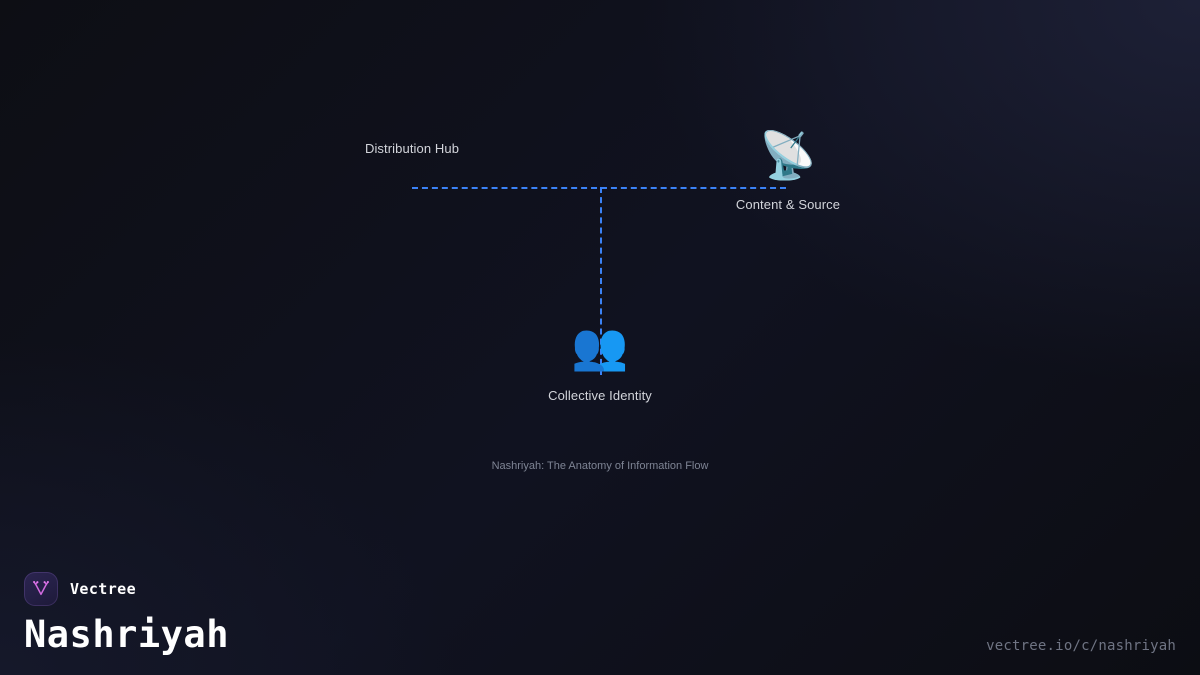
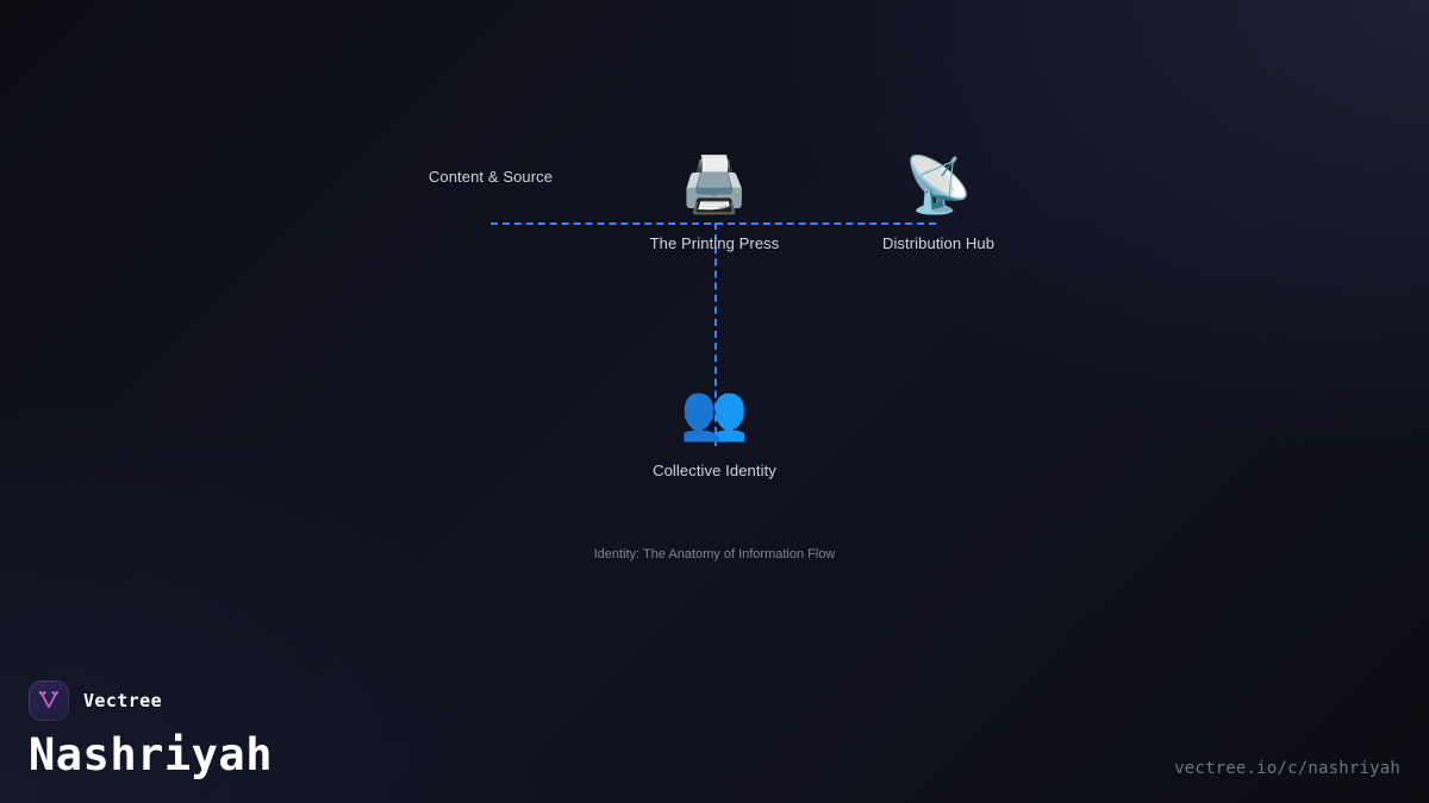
- Distribution Hub
+ Content & Source
+ 🖨️
+ The Printing Press
  📡
- Content & Source
+ Distribution Hub
  👥
  Collective Identity
- Nashriyah: The Anatomy of Information Flow
+ Identity: The Anatomy of Information Flow
  Vectree
  Nashriyah
  vectree.io/c/nashriyah
